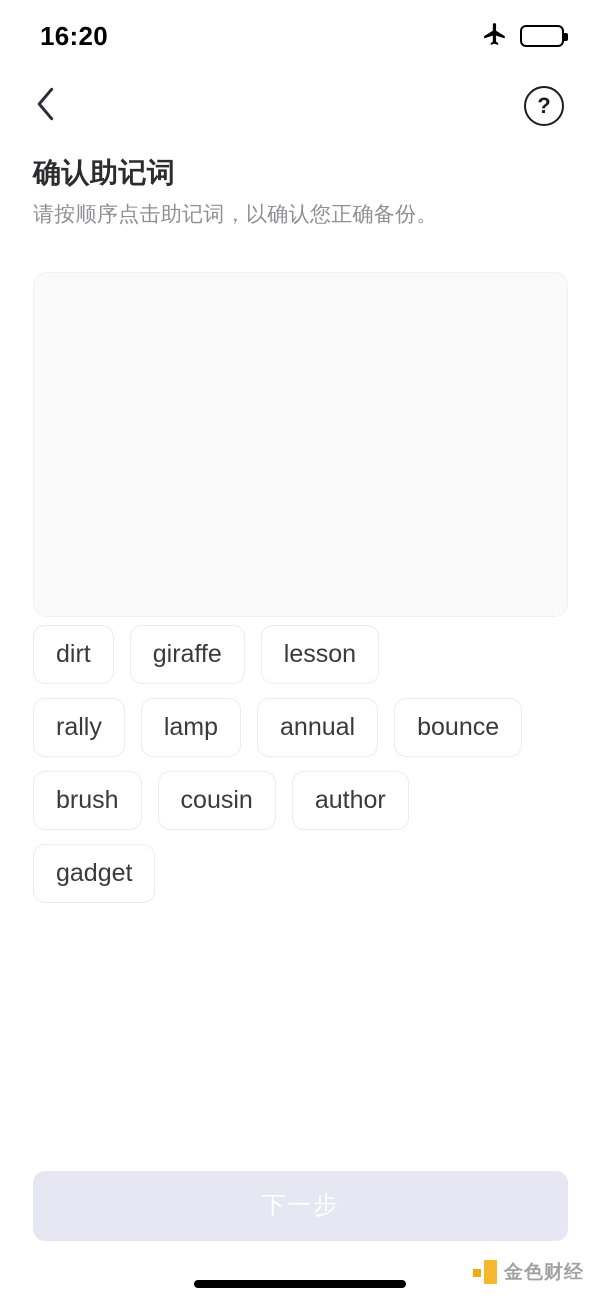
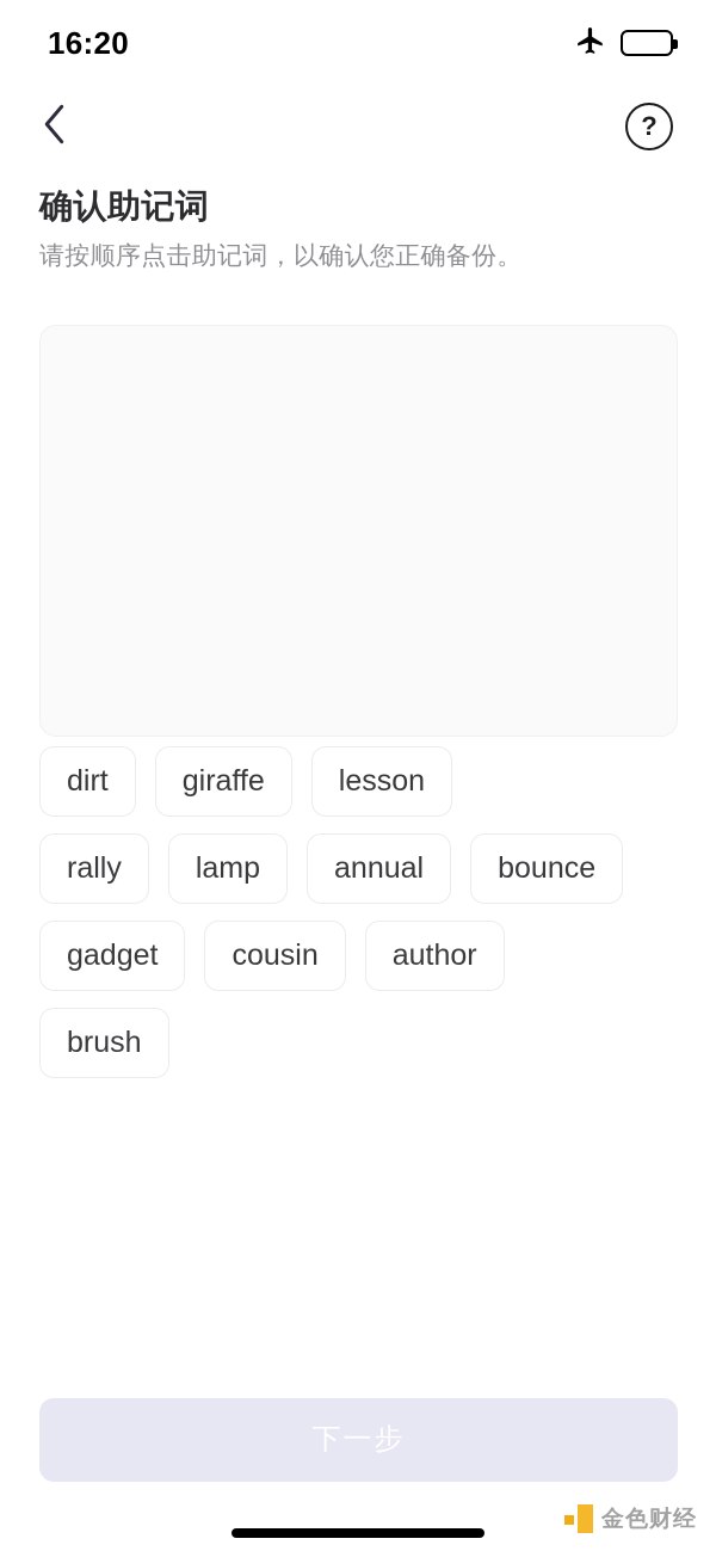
  16:20
  ?
  确认助记词
  请按顺序点击助记词，以确认您正确备份。
  dirt
  giraffe
  lesson
  rally
  lamp
  annual
  bounce
- brush
+ gadget
  cousin
  author
- gadget
+ brush
  下一步
  金色财经
